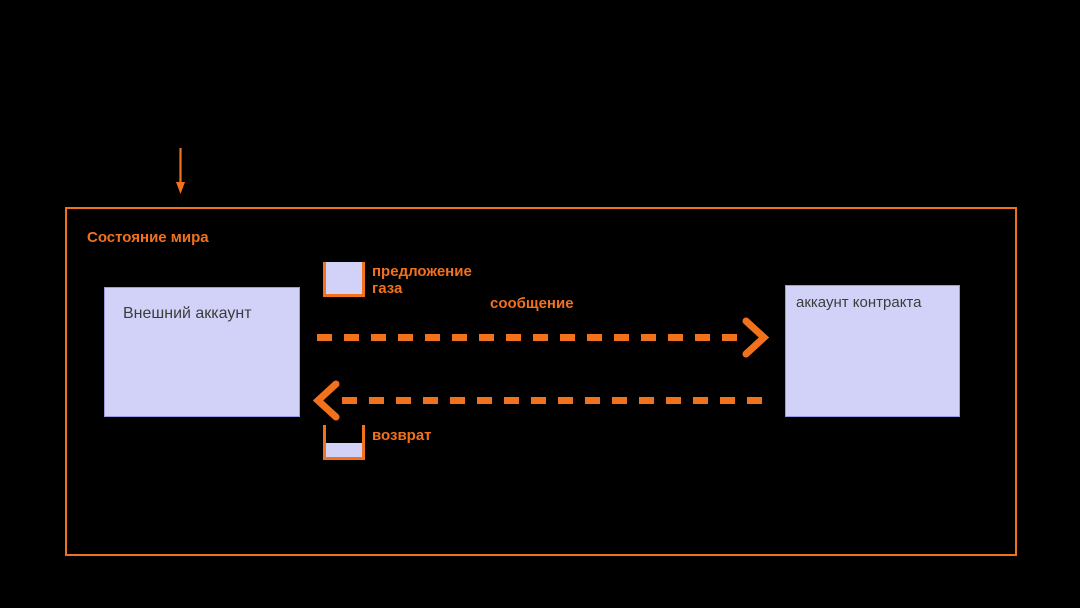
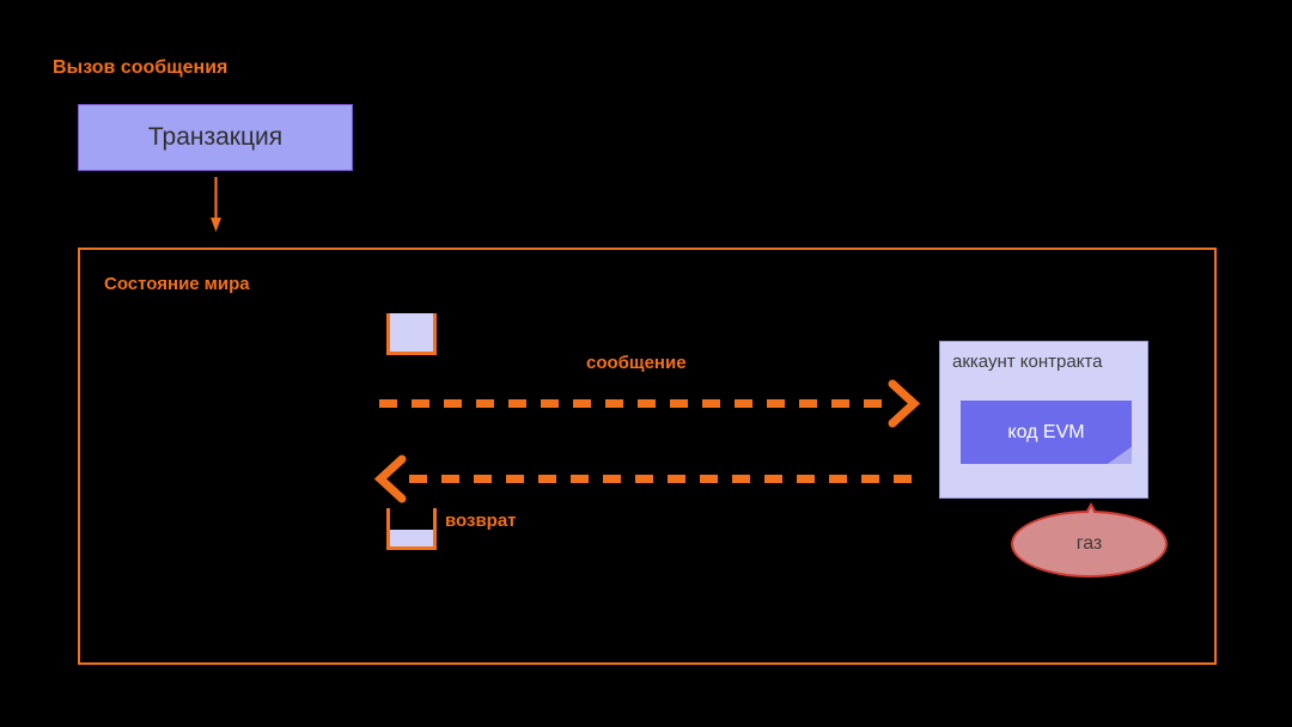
+ Вызов сообщения
+ Транзакция
  Состояние мира
- Внешний аккаунт
- предложение
- газа
  возврат
  сообщение
  аккаунт контракта
+ код EVM
+ газ
